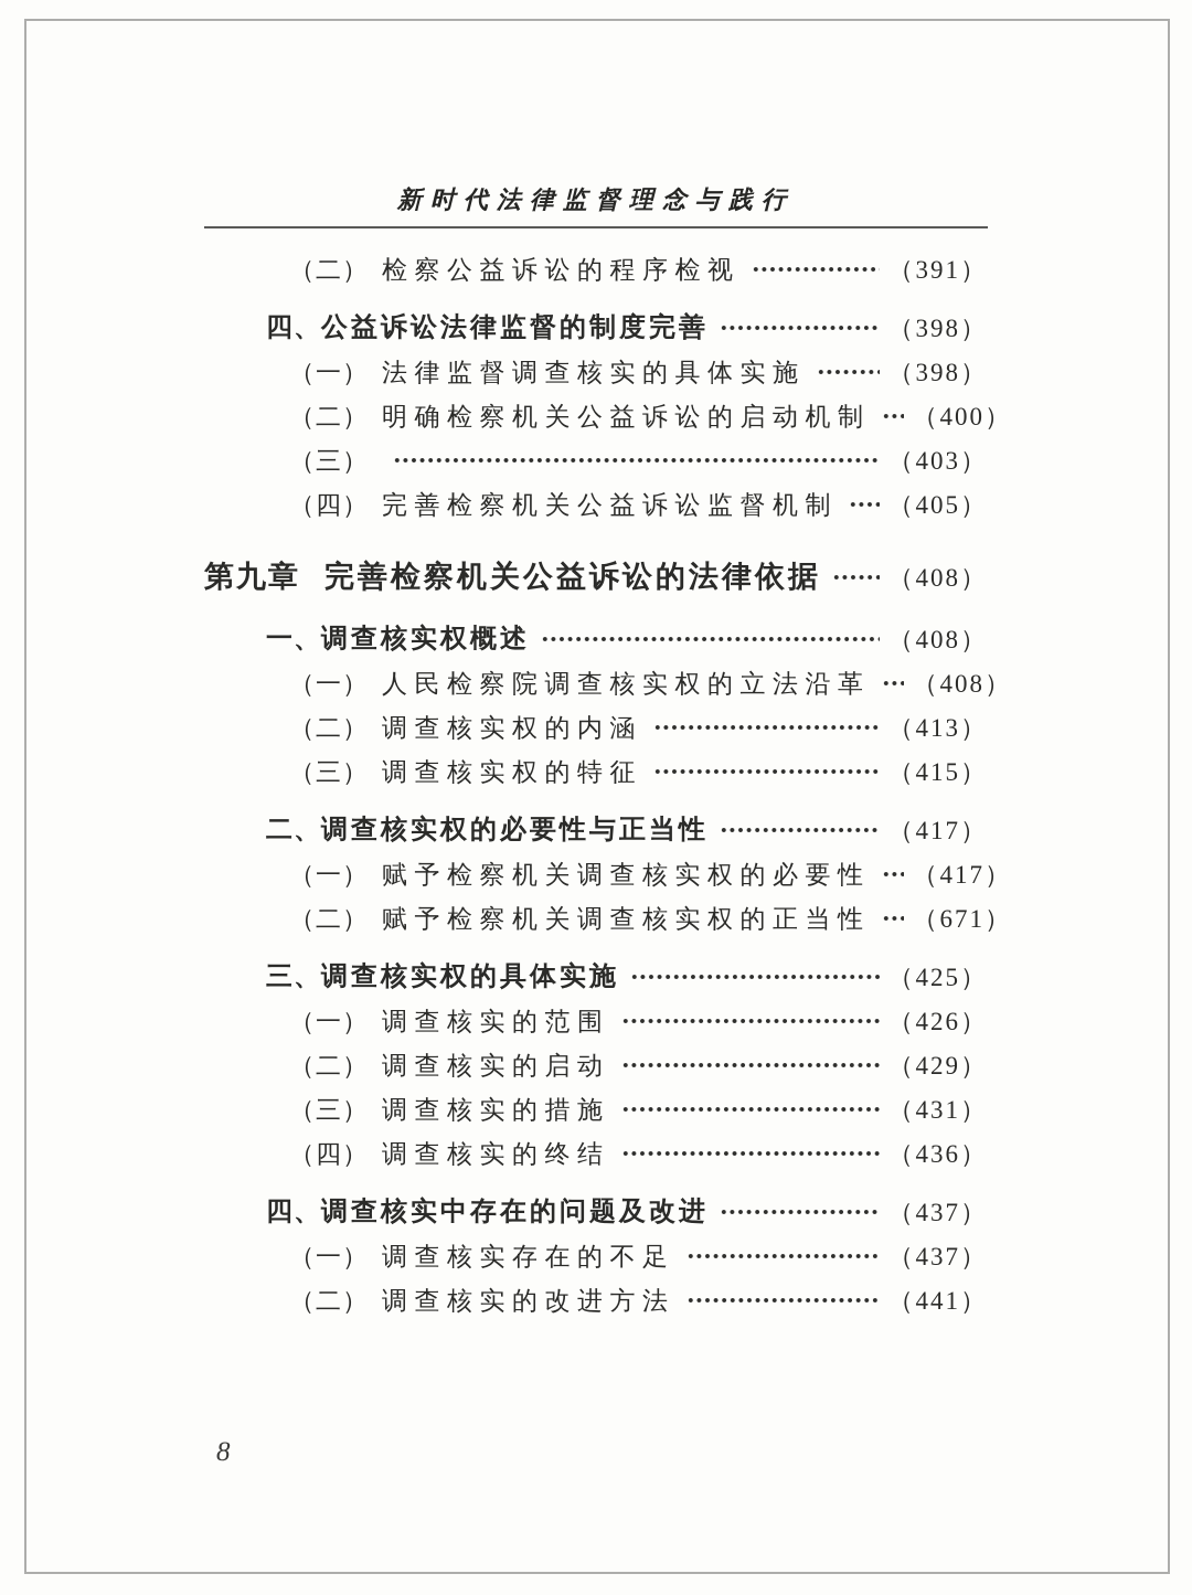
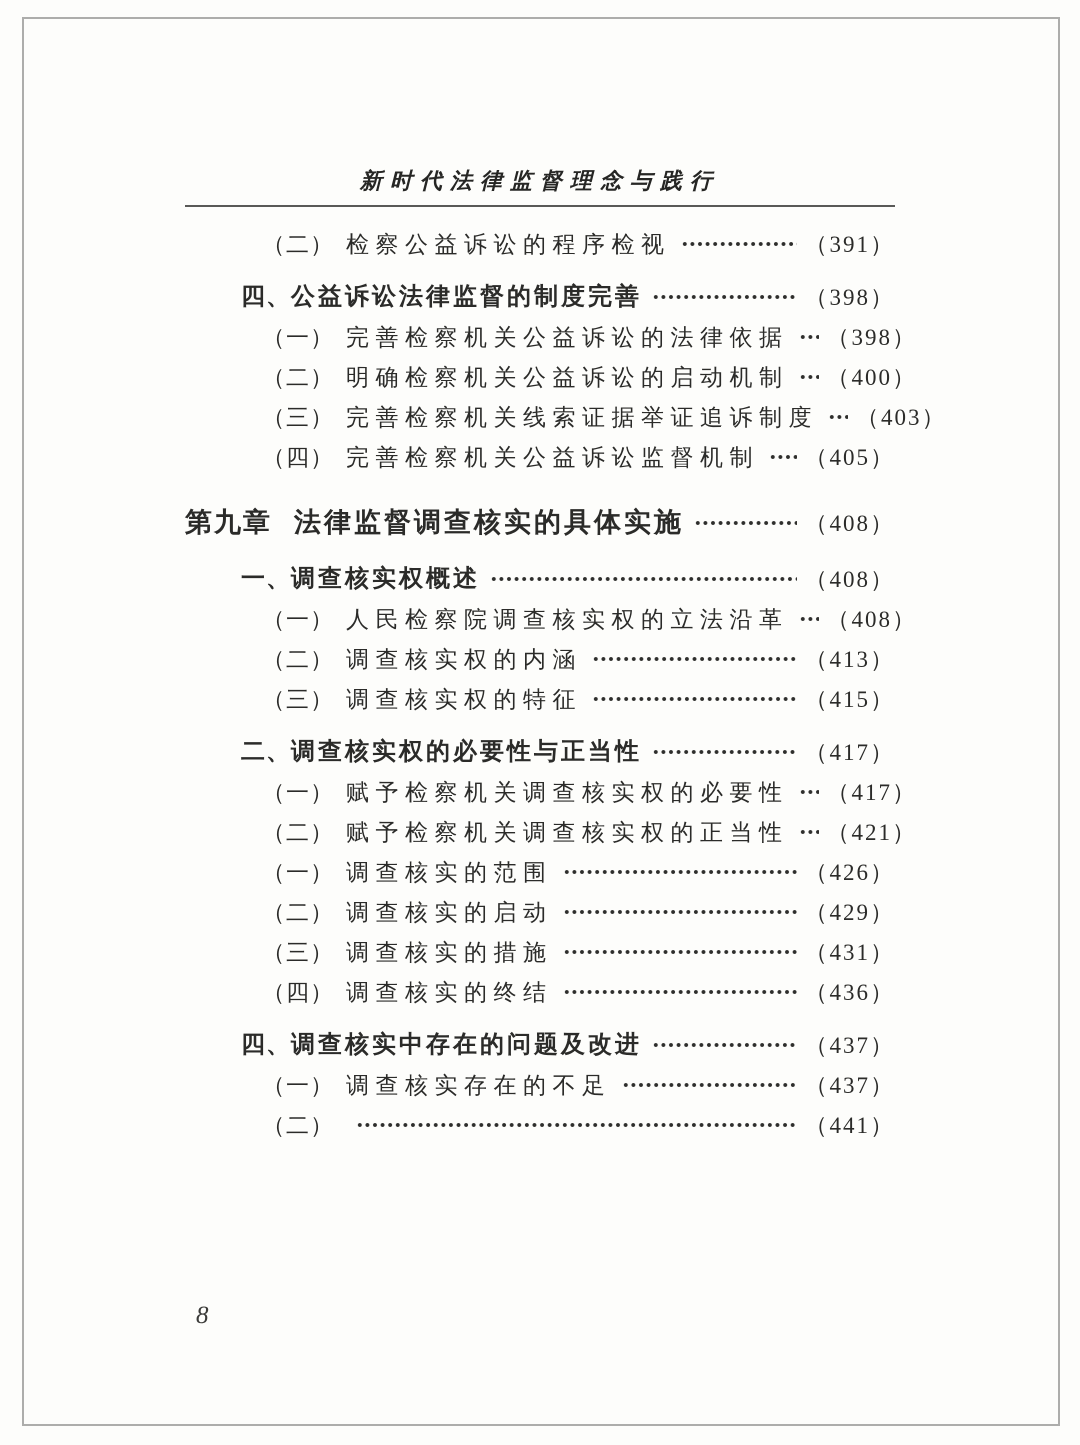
  新时代法律监督理念与践行
  （二）
  检察公益诉讼的程序检视
  （391）
  四、
  公益诉讼法律监督的制度完善
  （398）
  （一）
- 法律监督调查核实的具体实施
+ 完善检察机关公益诉讼的法律依据
  （398）
  （二）
  明确检察机关公益诉讼的启动机制
  （400）
  （三）
+ 完善检察机关线索证据举证追诉制度
  （403）
  （四）
  完善检察机关公益诉讼监督机制
  （405）
  第九章
- 完善检察机关公益诉讼的法律依据
+ 法律监督调查核实的具体实施
  （408）
  一、
  调查核实权概述
  （408）
  （一）
  人民检察院调查核实权的立法沿革
  （408）
  （二）
  调查核实权的内涵
  （413）
  （三）
  调查核实权的特征
  （415）
  二、
  调查核实权的必要性与正当性
  （417）
  （一）
  赋予检察机关调查核实权的必要性
  （417）
  （二）
  赋予检察机关调查核实权的正当性
- （671）
+ （421）
- 三、
- 调查核实权的具体实施
- （425）
  （一）
  调查核实的范围
  （426）
  （二）
  调查核实的启动
  （429）
  （三）
  调查核实的措施
  （431）
  （四）
  调查核实的终结
  （436）
  四、
  调查核实中存在的问题及改进
  （437）
  （一）
  调查核实存在的不足
  （437）
  （二）
- 调查核实的改进方法
  （441）
  8
